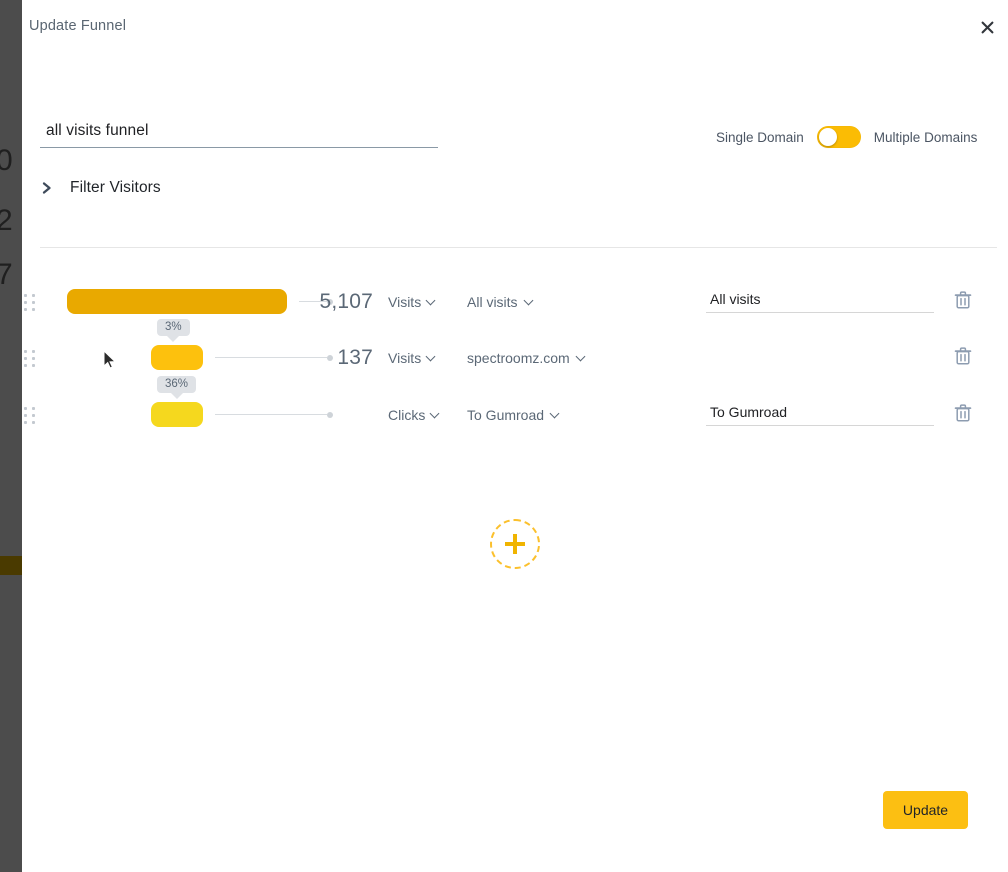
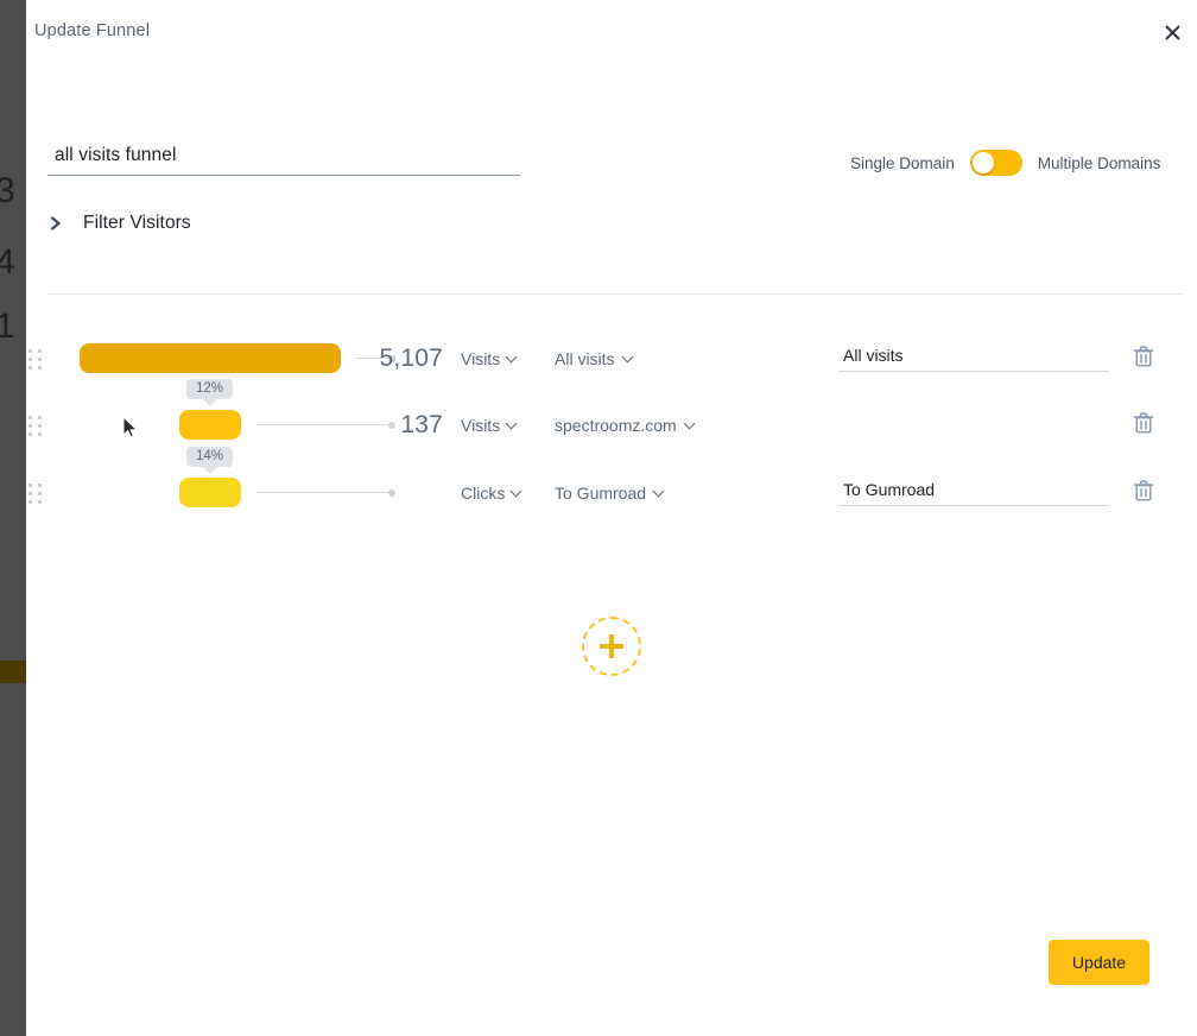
- 0
+ 3
- 2
+ 4
- 7
+ 1
  Update Funnel
  all visits funnel
  Single Domain
  Multiple Domains
  Filter Visitors
  5,107
  Visits
  All visits
  All visits
  137
  Visits
  spectroomz.com
  Clicks
  To Gumroad
  To Gumroad
- 3%
+ 12%
- 36%
+ 14%
  Update
